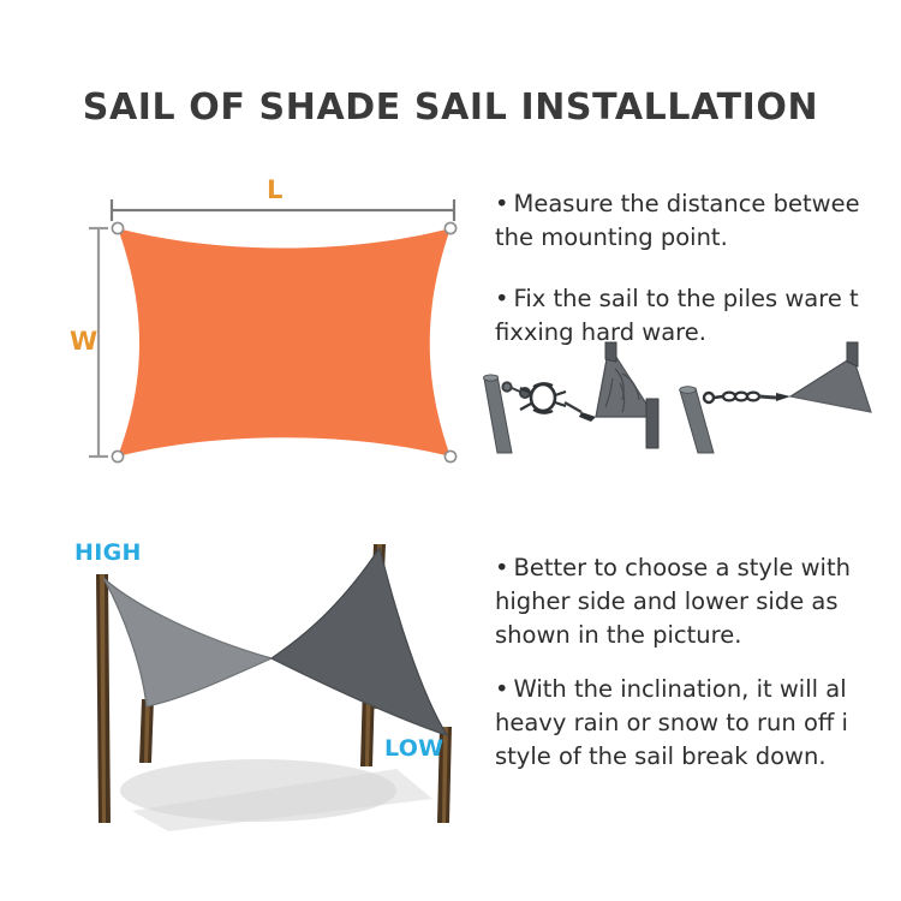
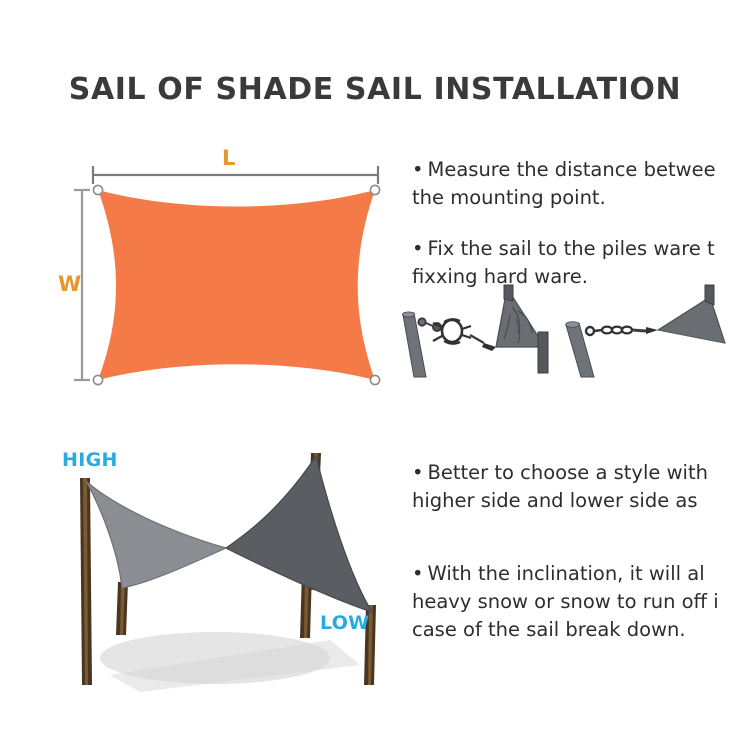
  SAIL OF SHADE SAIL INSTALLATION
  L
  W
  • Measure the distance betwee
  the mounting point.
  • Fix the sail to the piles ware t
  fixxing hard ware.
  HIGH
  LOW
  • Better to choose a style with
  higher side and lower side as
- shown in the picture.
  • With the inclination, it will al
- heavy rain or snow to run off i
+ heavy snow or snow to run off i
- style of the sail break down.
+ case of the sail break down.
